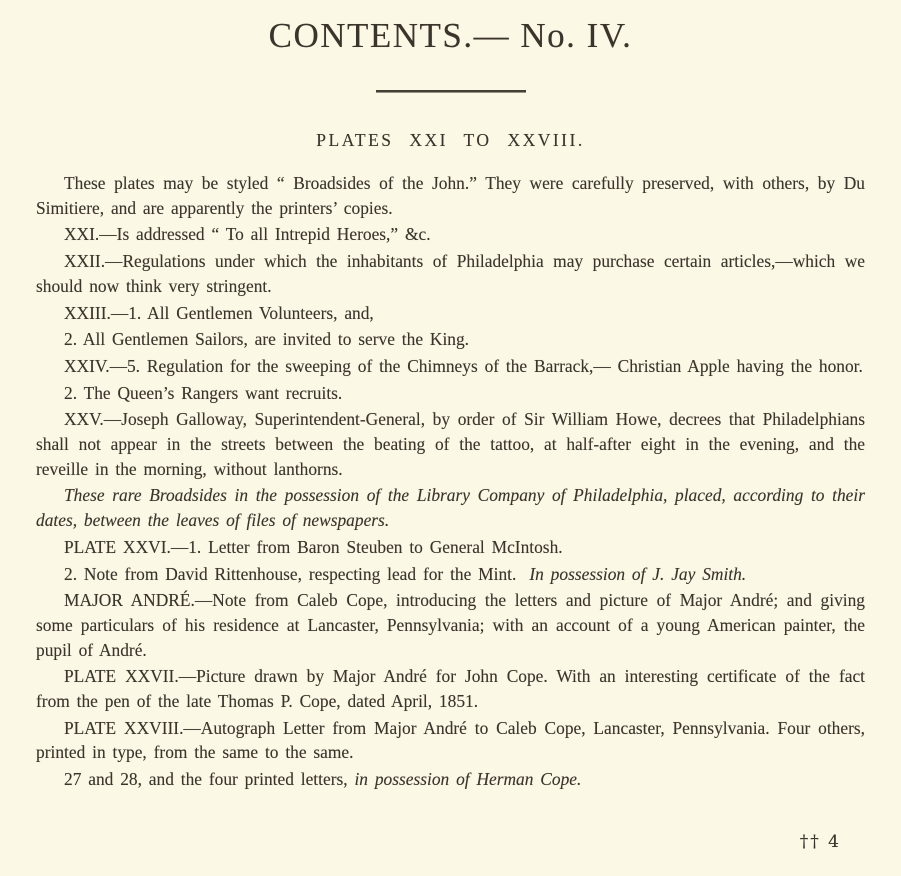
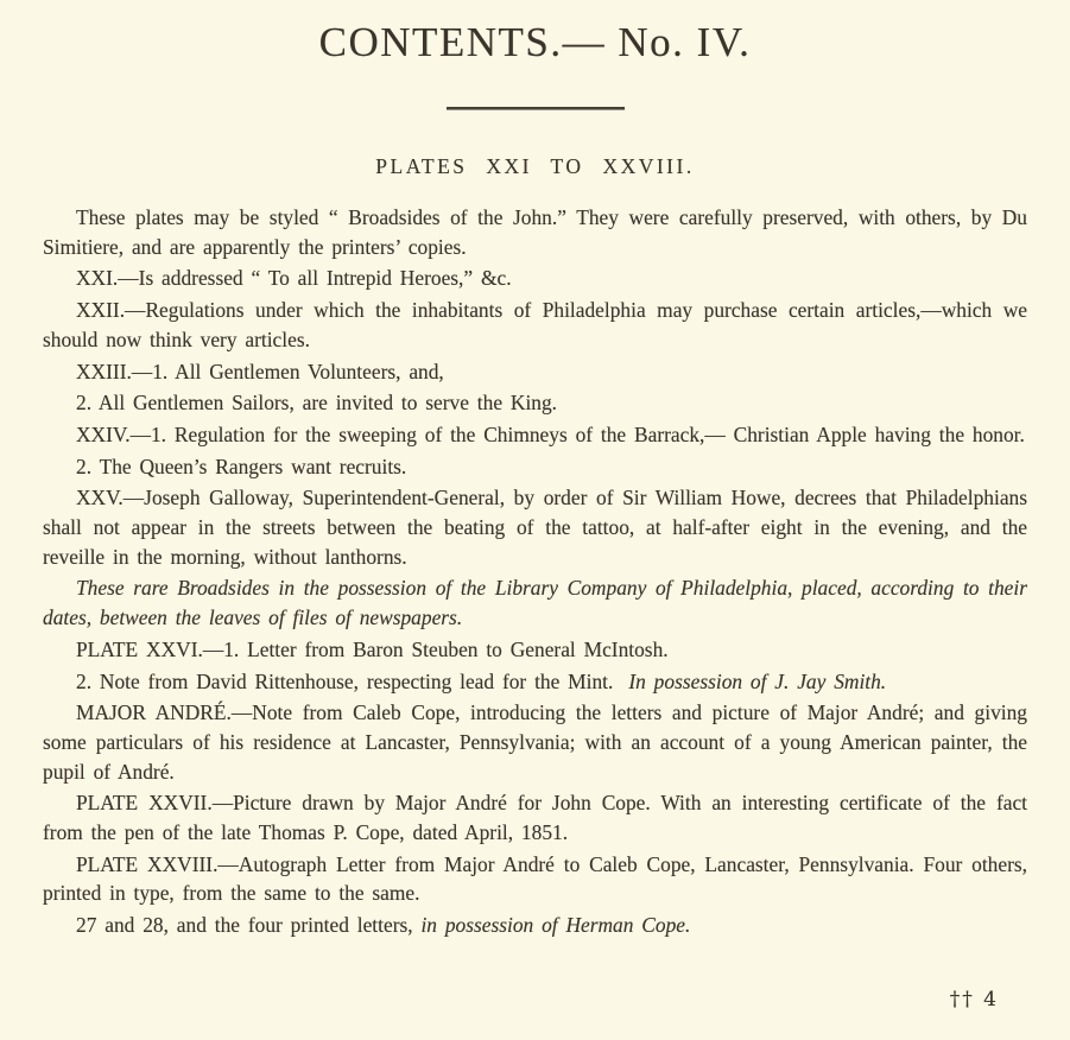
  CONTENTS.— No. IV.
  PLATES XXI TO XXVIII.
  These plates may be styled “ Broadsides of the John.” They were carefully preserved, with others, by Du Simitiere, and are apparently the printers’ copies.
  XXI.—Is addressed “ To all Intrepid Heroes,” &c.
- XXII.—Regulations under which the inhabitants of Philadelphia may purchase certain articles,—which we should now think very stringent.
+ XXII.—Regulations under which the inhabitants of Philadelphia may purchase certain articles,—which we should now think very articles.
  XXIII.—1. All Gentlemen Volunteers, and,
  2. All Gentlemen Sailors, are invited to serve the King.
- XXIV.—5. Regulation for the sweeping of the Chimneys of the Barrack,— Christian Apple having the honor.
+ XXIV.—1. Regulation for the sweeping of the Chimneys of the Barrack,— Christian Apple having the honor.
  2. The Queen’s Rangers want recruits.
  XXV.—Joseph Galloway, Superintendent-General, by order of Sir William Howe, decrees that Philadelphians shall not appear in the streets between the beating of the tattoo, at half-after eight in the evening, and the reveille in the morning, without lanthorns.
  These rare Broadsides in the possession of the Library Company of Philadelphia, placed, according to their dates, between the leaves of files of newspapers.
  PLATE XXVI.—1. Letter from Baron Steuben to General McIntosh.
  2. Note from David Rittenhouse, respecting lead for the Mint. In possession of J. Jay Smith.
  MAJOR ANDRÉ.—Note from Caleb Cope, introducing the letters and picture of Major André; and giving some particulars of his residence at Lancaster, Pennsylvania; with an account of a young American painter, the pupil of André.
  PLATE XXVII.—Picture drawn by Major André for John Cope. With an interesting certificate of the fact from the pen of the late Thomas P. Cope, dated April, 1851.
  PLATE XXVIII.—Autograph Letter from Major André to Caleb Cope, Lancaster, Pennsylvania. Four others, printed in type, from the same to the same.
  27 and 28, and the four printed letters, in possession of Herman Cope.
  †† 4
